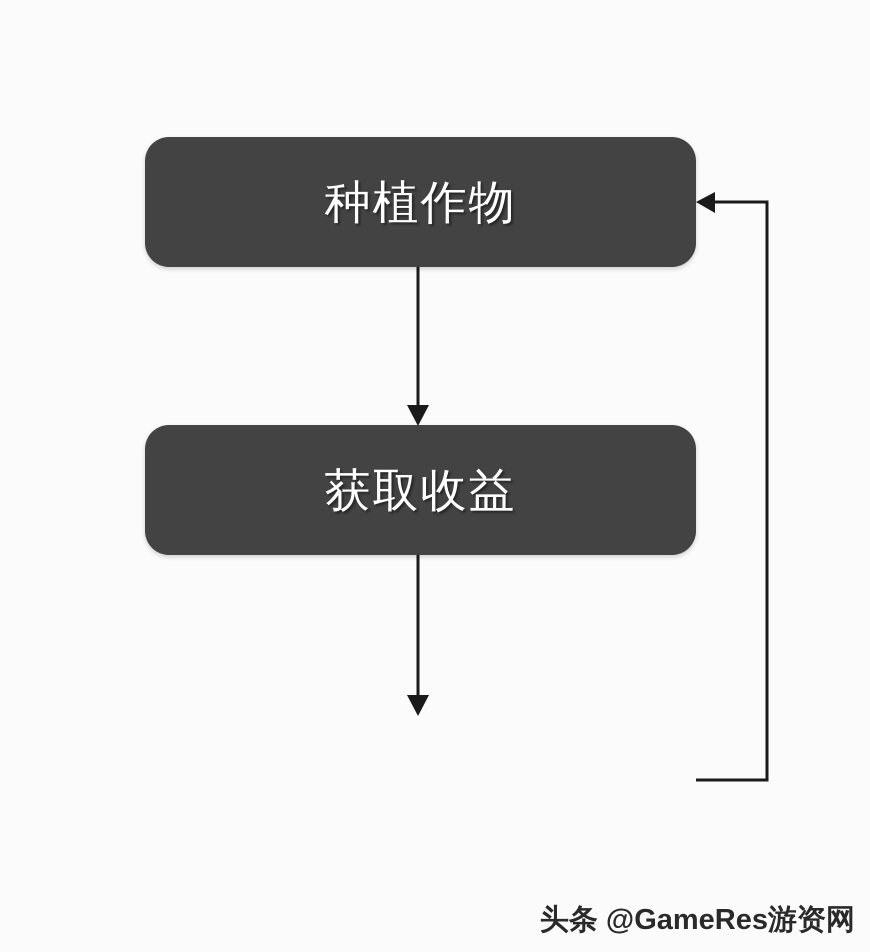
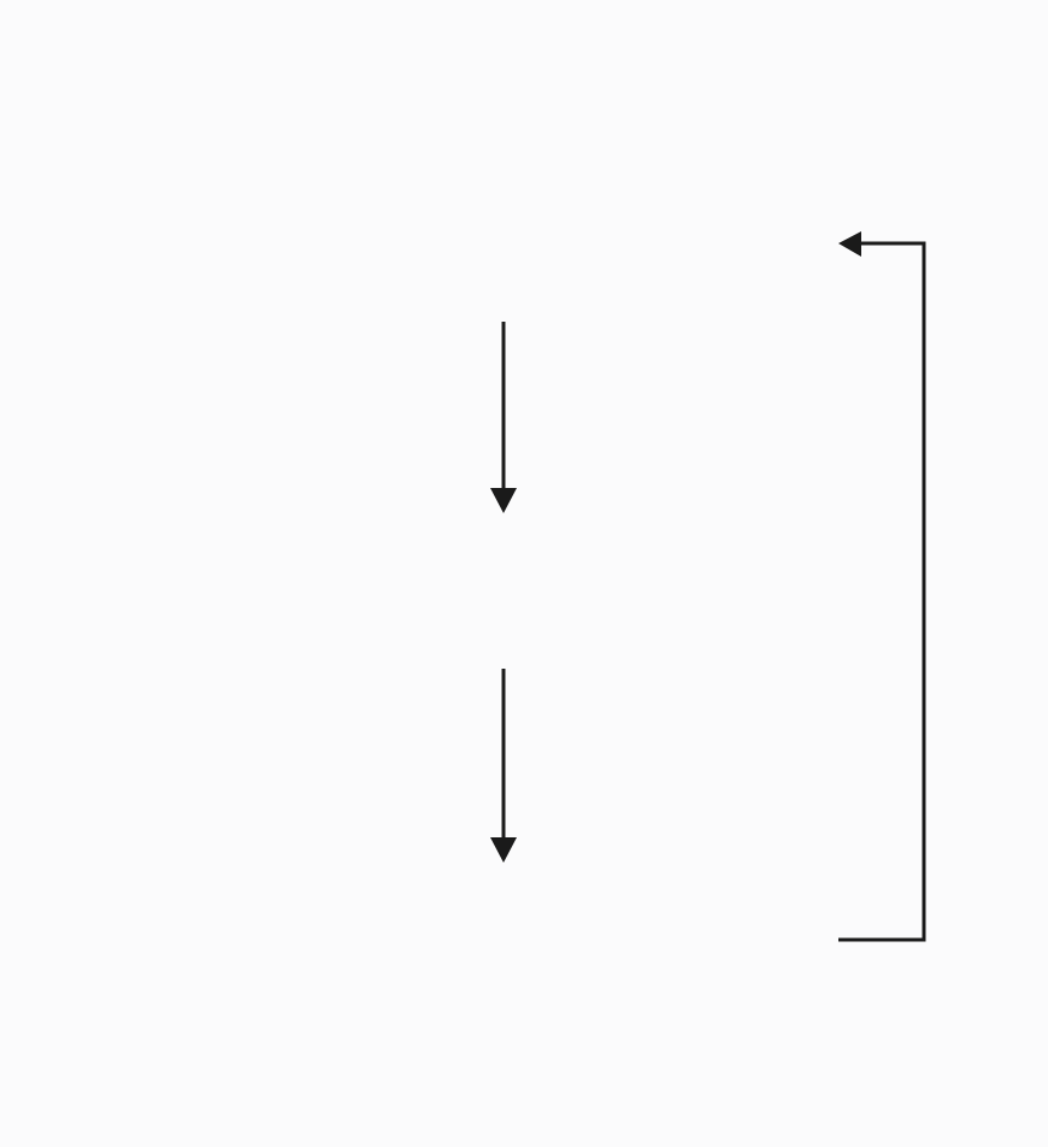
- 种植作物
- 获取收益
- 头条 @GameRes游资网
